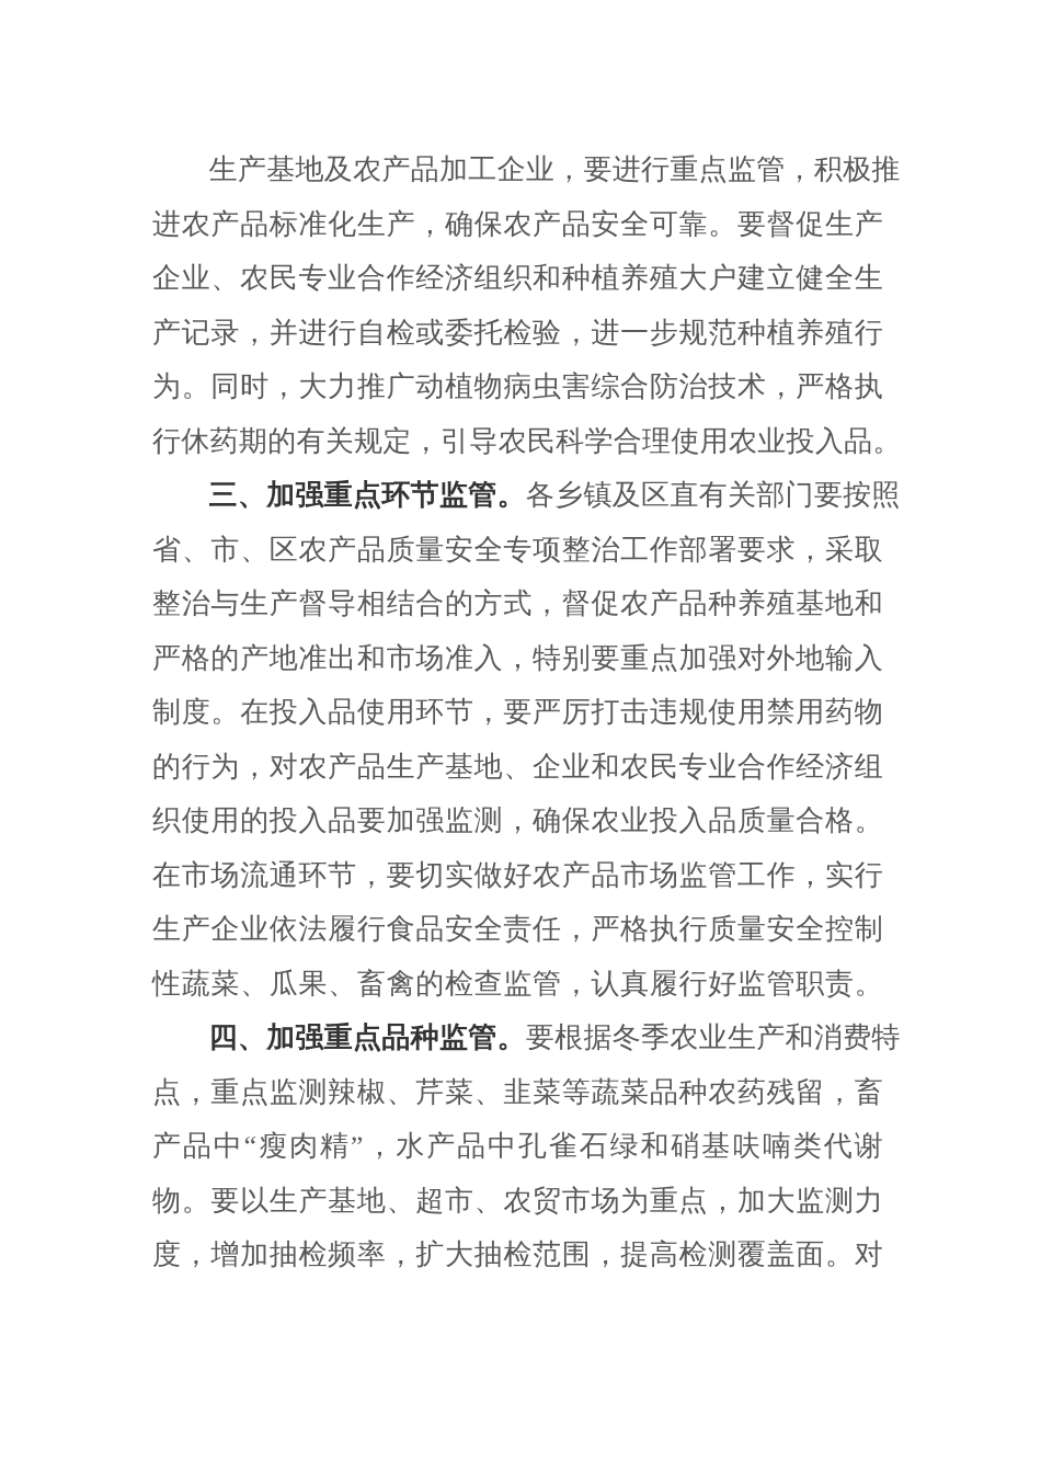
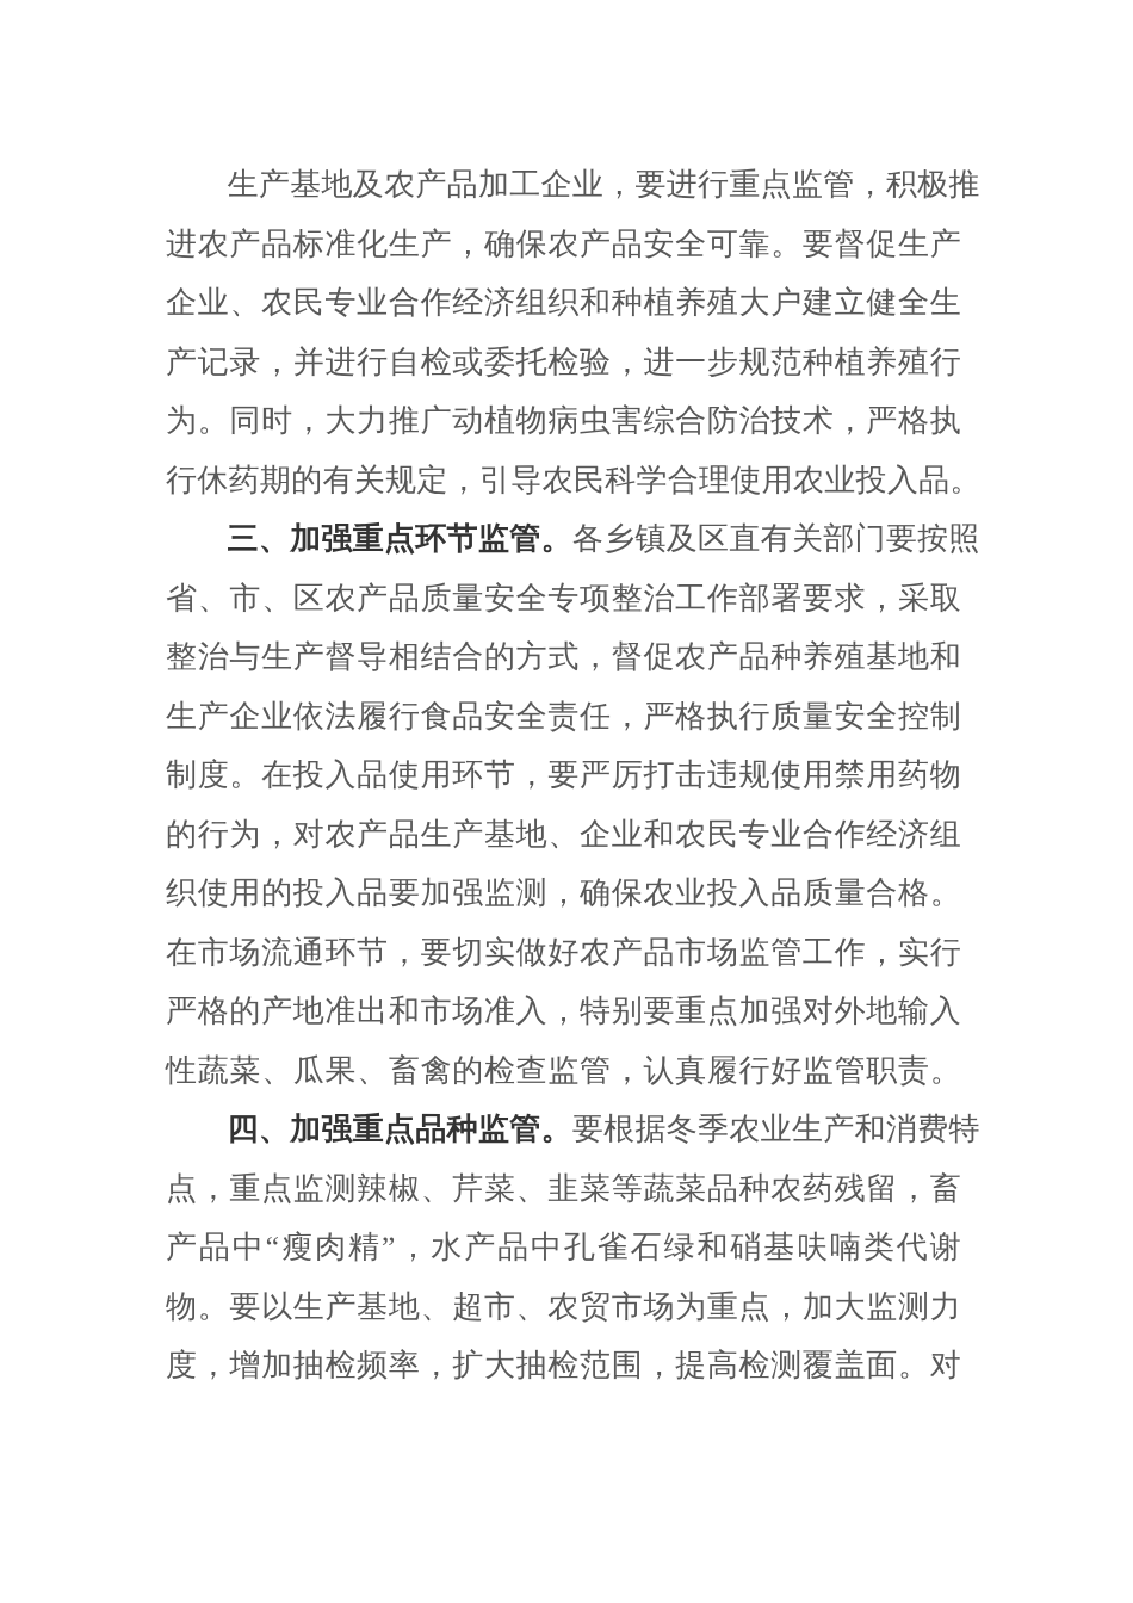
  生产基地及农产品加工企业，要进行重点监管，积极推
  进农产品标准化生产，确保农产品安全可靠。要督促生产
  企业、农民专业合作经济组织和种植养殖大户建立健全生
  产记录，并进行自检或委托检验，进一步规范种植养殖行
  为。同时，大力推广动植物病虫害综合防治技术，严格执
  行休药期的有关规定，引导农民科学合理使用农业投入品。
  三、加强重点环节监管。各乡镇及区直有关部门要按照
  省、市、区农产品质量安全专项整治工作部署要求，采取
  整治与生产督导相结合的方式，督促农产品种养殖基地和
- 严格的产地准出和市场准入，特别要重点加强对外地输入
+ 生产企业依法履行食品安全责任，严格执行质量安全控制
  制度。在投入品使用环节，要严厉打击违规使用禁用药物
  的行为，对农产品生产基地、企业和农民专业合作经济组
  织使用的投入品要加强监测，确保农业投入品质量合格。
  在市场流通环节，要切实做好农产品市场监管工作，实行
- 生产企业依法履行食品安全责任，严格执行质量安全控制
+ 严格的产地准出和市场准入，特别要重点加强对外地输入
  性蔬菜、瓜果、畜禽的检查监管，认真履行好监管职责。
  四、加强重点品种监管。要根据冬季农业生产和消费特
  点，重点监测辣椒、芹菜、韭菜等蔬菜品种农药残留，畜
  产品中“瘦肉精”，水产品中孔雀石绿和硝基呋喃类代谢
  物。要以生产基地、超市、农贸市场为重点，加大监测力
  度，增加抽检频率，扩大抽检范围，提高检测覆盖面。对
